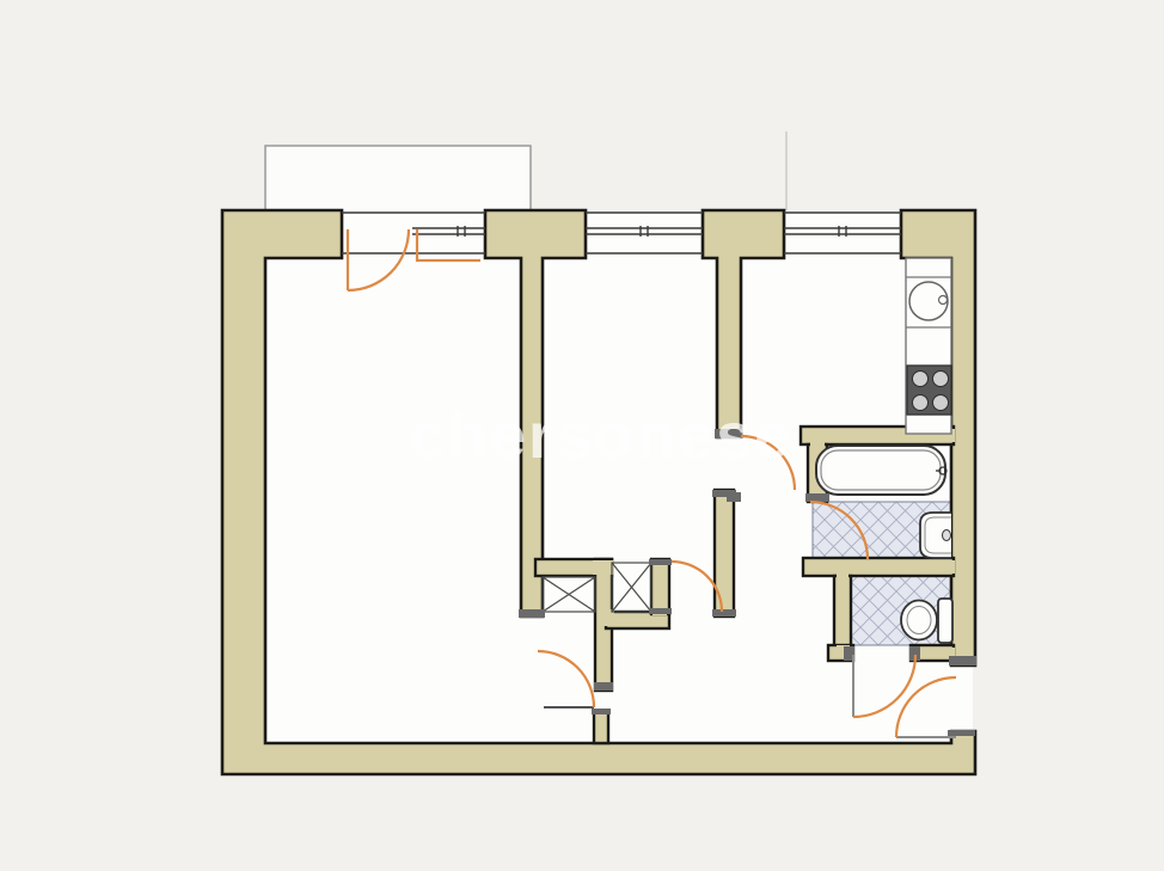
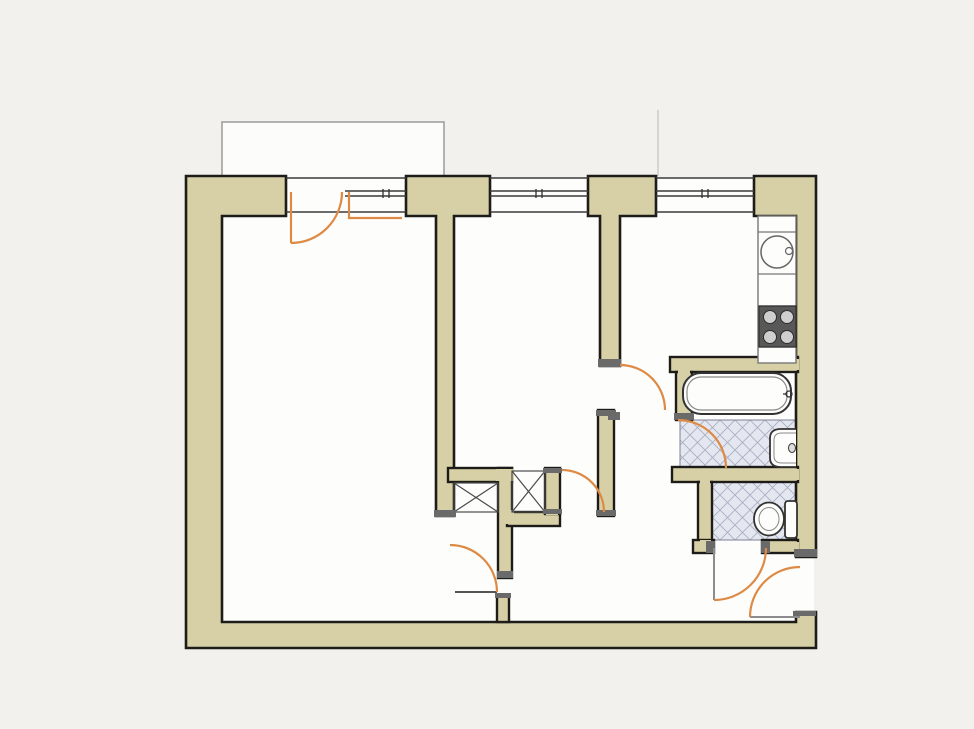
- chersonese
